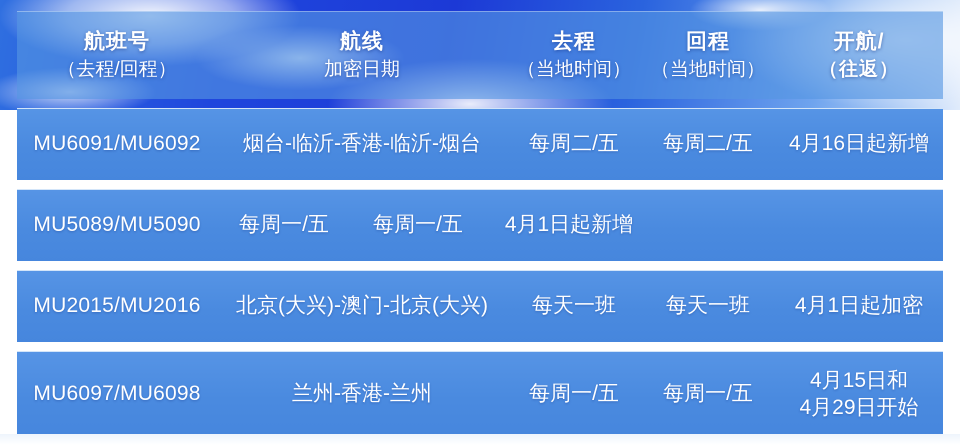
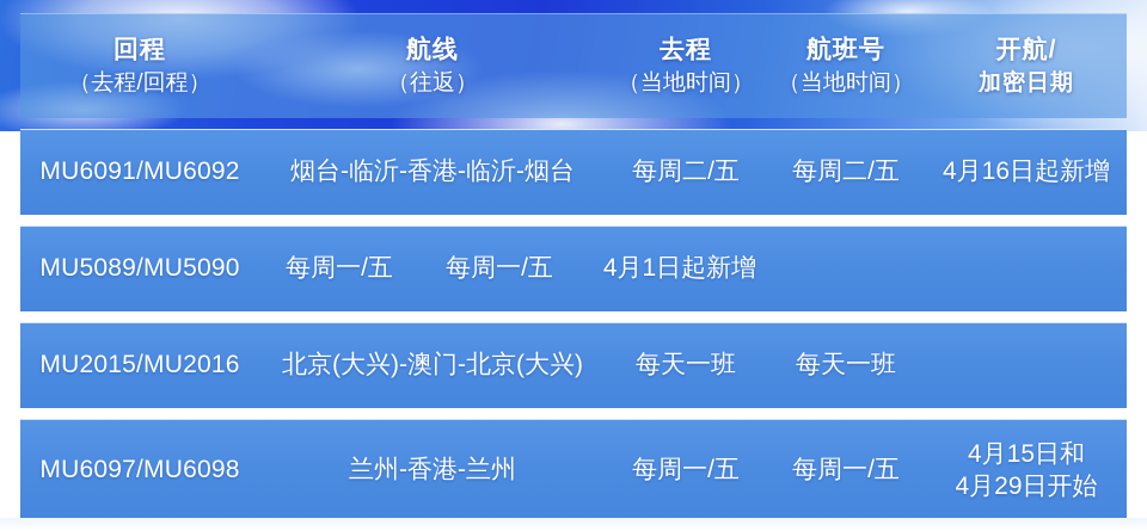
- 航班号
+ 回程
  （去程/回程）
  航线
- 加密日期
+ （往返）
  去程
  （当地时间）
- 回程
+ 航班号
  （当地时间）
  开航/
- （往返）
+ 加密日期
  MU6091/MU6092
  烟台-临沂-香港-临沂-烟台
  每周二/五
  每周二/五
  4月16日起新增
  MU5089/MU5090
  每周一/五
  每周一/五
  4月1日起新增
  MU2015/MU2016
  北京(大兴)-澳门-北京(大兴)
  每天一班
  每天一班
- 4月1日起加密
  MU6097/MU6098
  兰州-香港-兰州
  每周一/五
  每周一/五
  4月15日和
  4月29日开始
